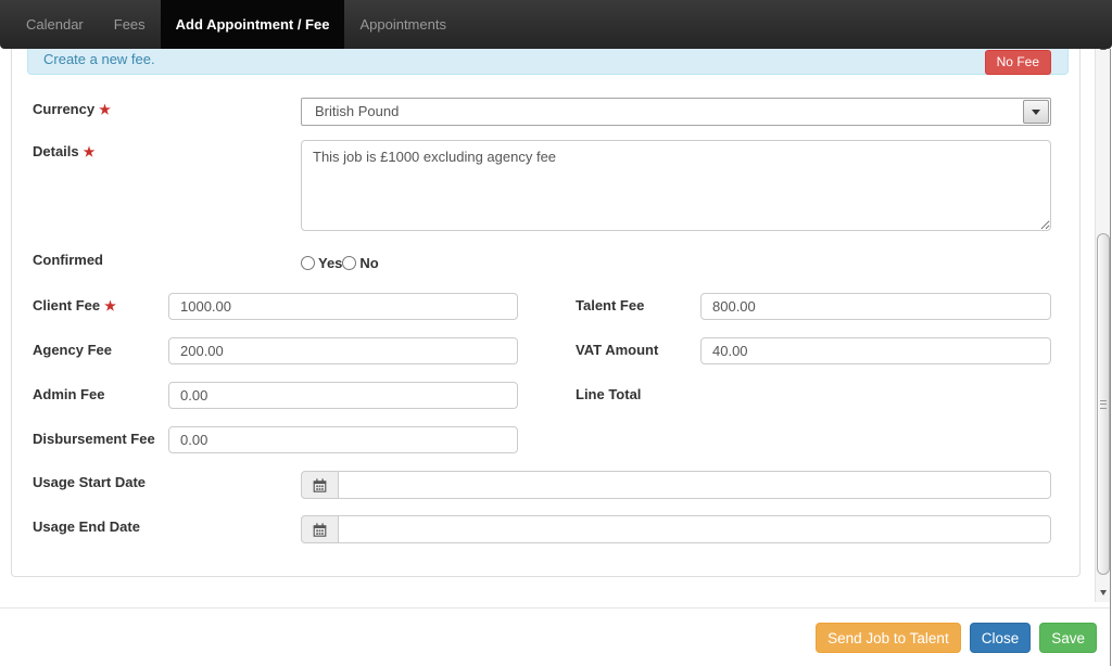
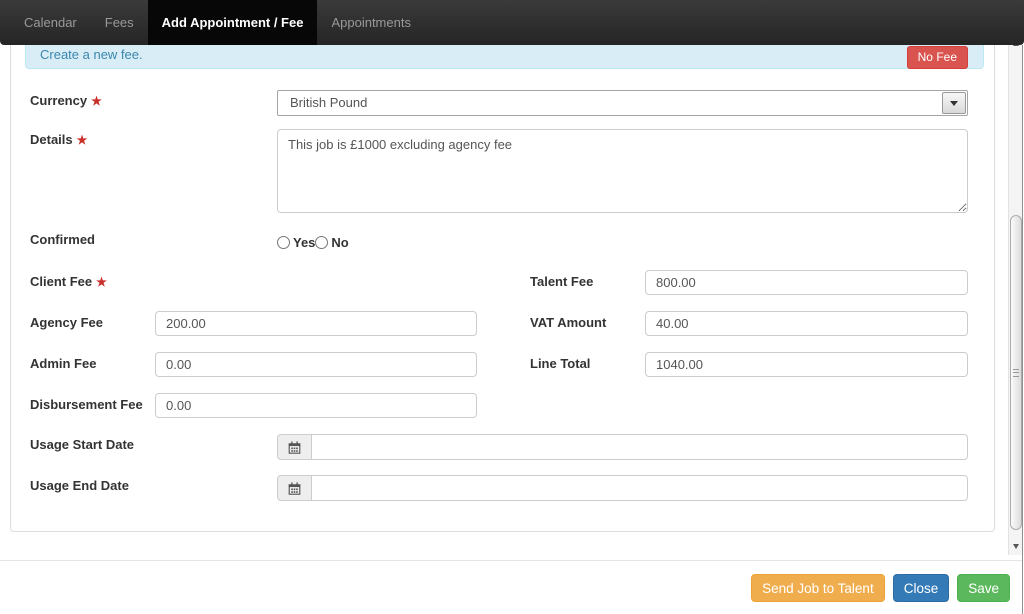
  Create a new fee.
  No Fee
  Currency ★
  British Pound
  Details ★
  This job is £1000 excluding agency fee
  Confirmed
  Yes
  No
  Client Fee ★
- 1000.00
  Agency Fee
  200.00
  Admin Fee
  0.00
  Disbursement Fee
  0.00
  Talent Fee
  800.00
  VAT Amount
  40.00
  Line Total
+ 1040.00
  Usage Start Date
  Usage End Date
  Calendar
  Fees
  Add Appointment / Fee
  Appointments
  Send Job to Talent
  Close
  Save
